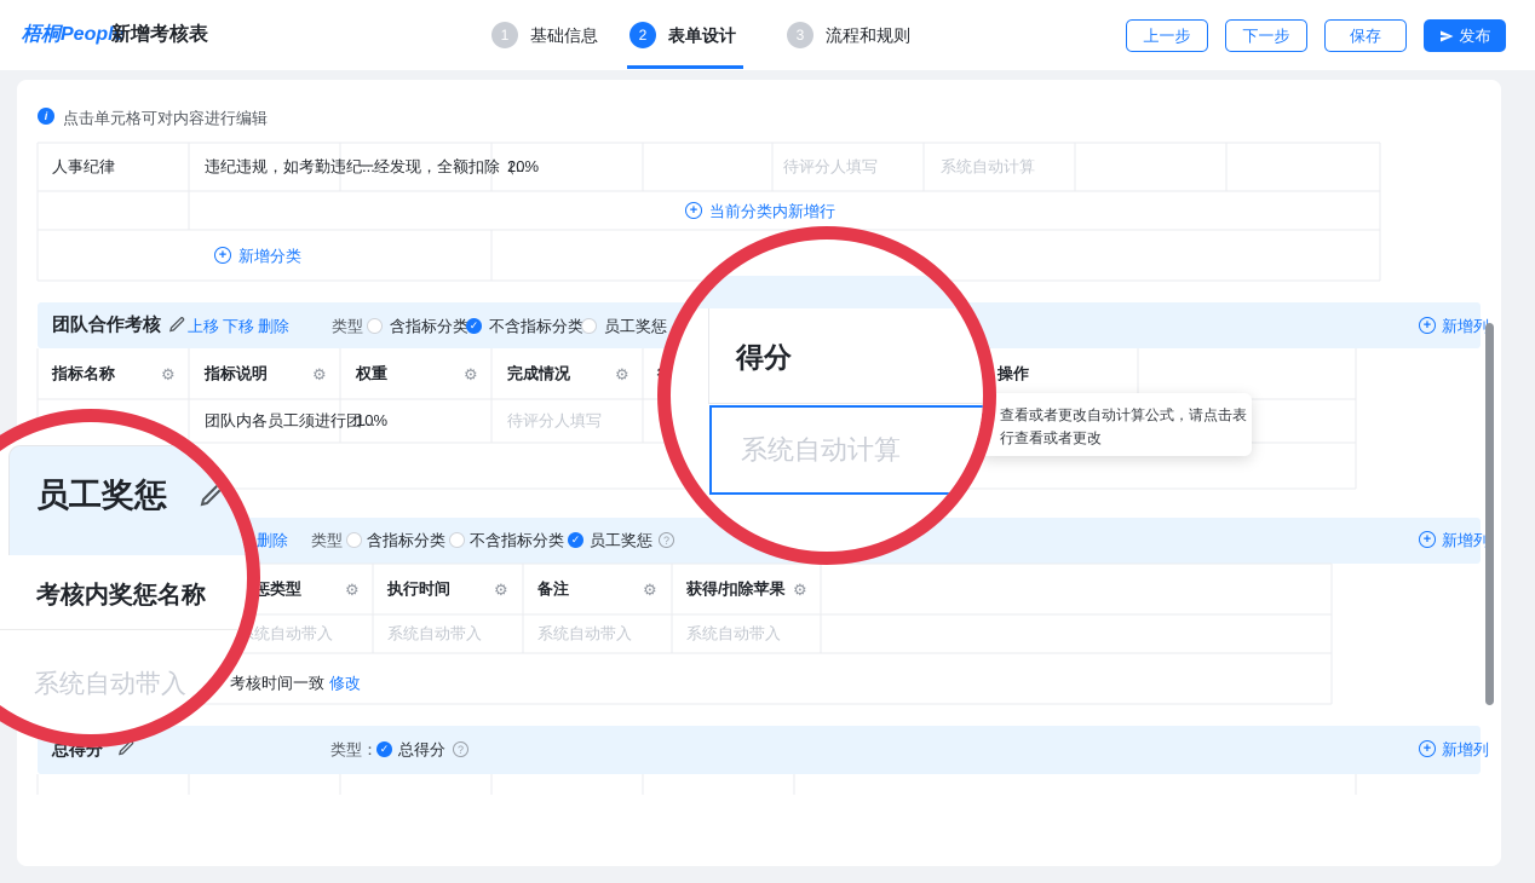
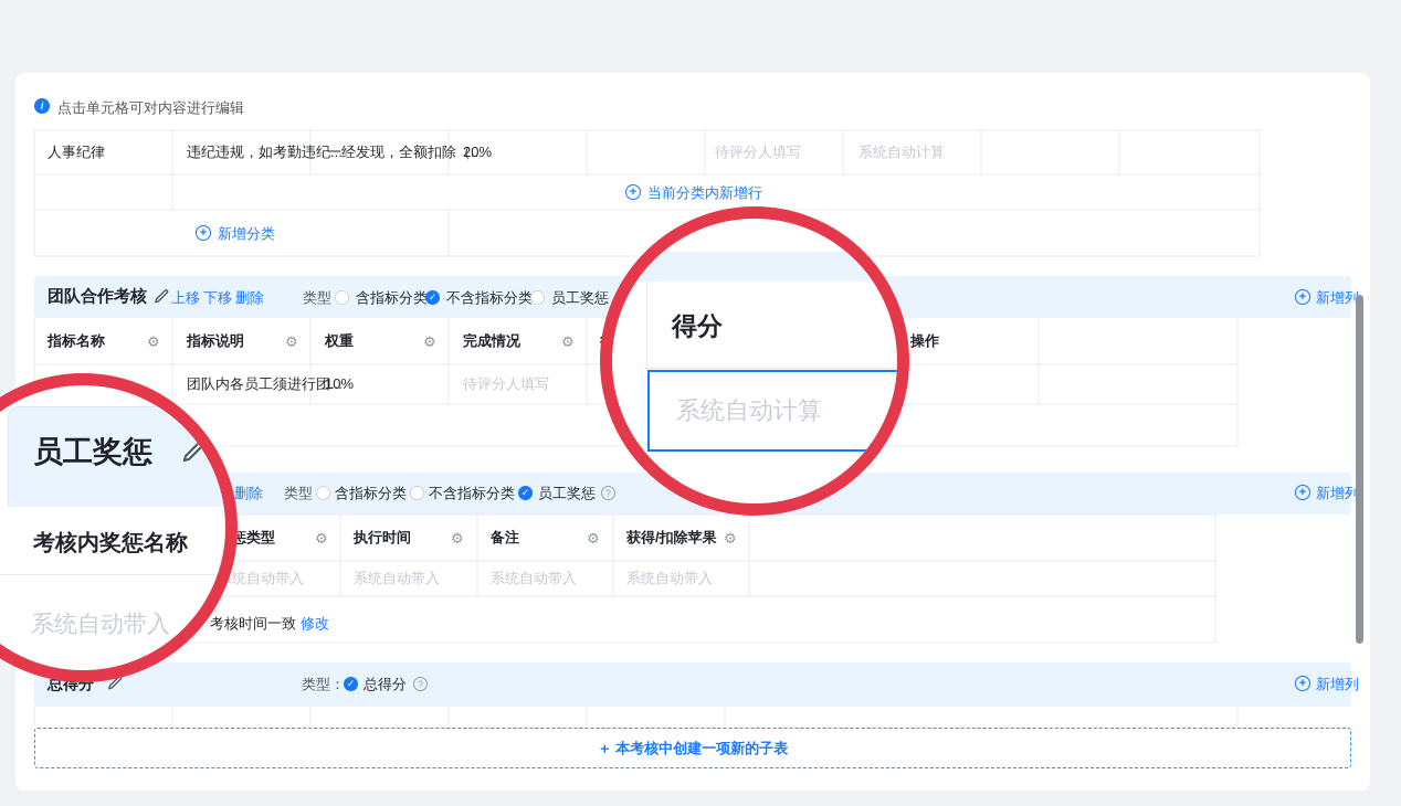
- 梧桐People
- 新增考核表
- 1
- 基础信息
- 2
- 表单设计
- 3
- 流程和规则
- 上一步
- 下一步
- 保存
- 发布
  点击单元格可对内容进行编辑
  人事纪律
  违纪违规，如考勤违纪...
  一经发现，全额扣除（...
  20%
  待评分人填写
  系统自动计算
  当前分类内新增行
  新增分类
  团队合作考核
  上移
  下移
  删除
  含指标分类
  不含指标分类
  员工奖惩
  新增列
  指标名称
  指标说明
  权重
  完成情况
  操作
  团队内各员工须进行团...
  10%
  待评分人填写
- 查看或者更改自动计算公式，请点击表
- 行查看或者更改
  删除
  含指标分类
  不含指标分类
  员工奖惩
  新增列
  惩类型
  执行时间
  备注
  获得/扣除苹果
  统自动带入
  系统自动带入
  系统自动带入
  系统自动带入
  考核时间一致
  修改
  总得分
  类型：
  总得分
  新增列
+ ＋ 本考核中创建一项新的子表
  得分
  系统自动计算
  员工奖惩
  考核内奖惩名称
  系统自动带入
